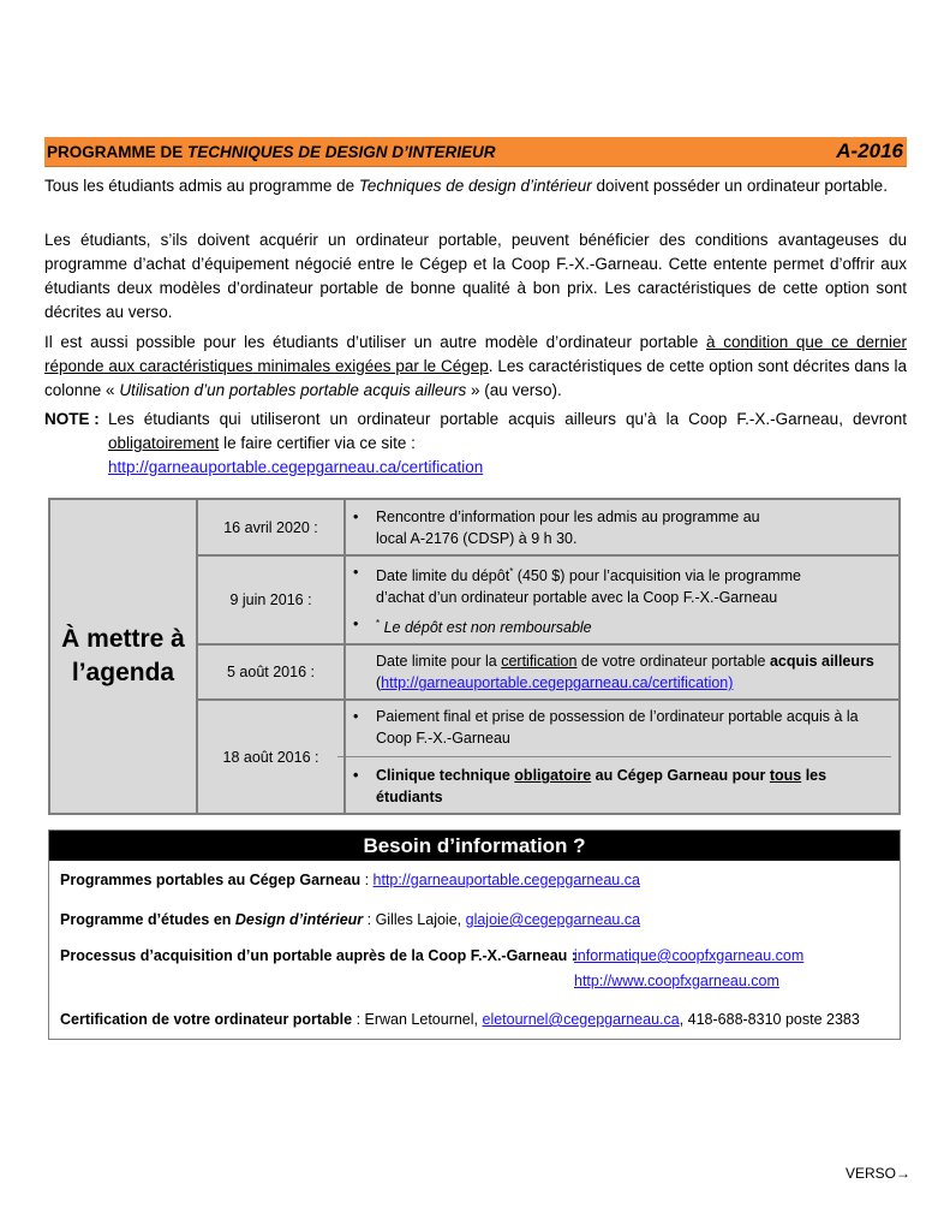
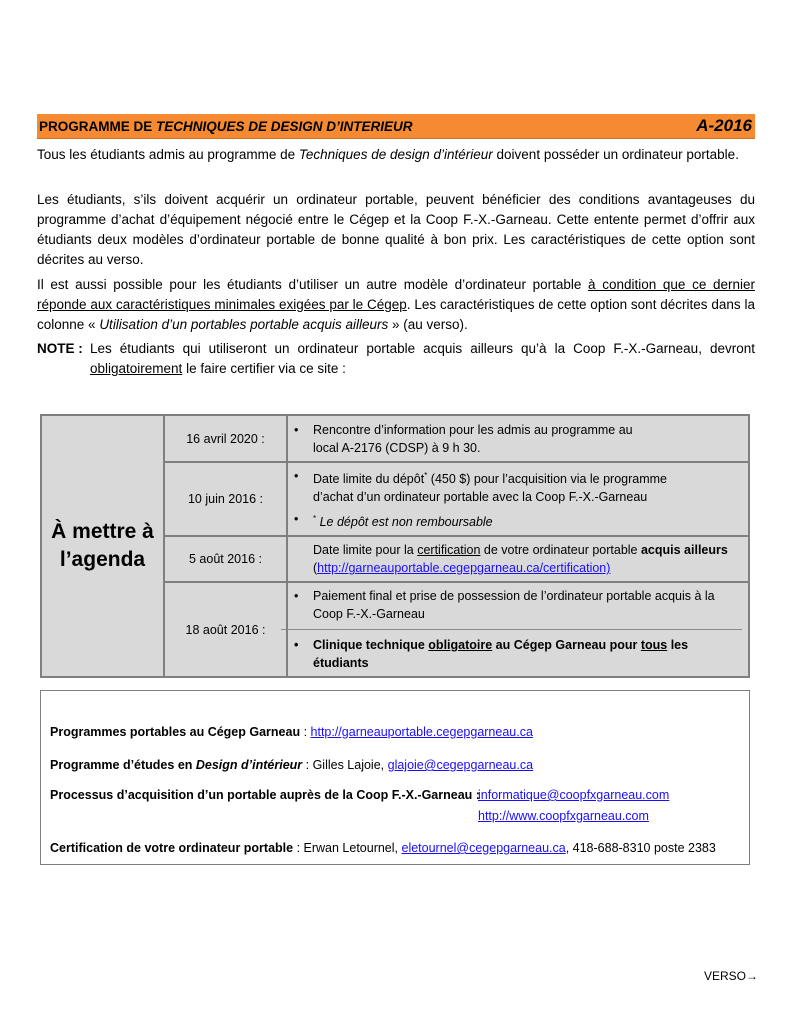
  PROGRAMME DE TECHNIQUES DE DESIGN D’INTERIEUR
  A-2016
  Tous les étudiants admis au programme de Techniques de design d’intérieur doivent posséder un ordinateur portable.
  Les étudiants, s’ils doivent acquérir un ordinateur portable, peuvent bénéficier des conditions avantageuses du programme d’achat d’équipement négocié entre le Cégep et la Coop F.-X.-Garneau. Cette entente permet d’offrir aux étudiants deux modèles d’ordinateur portable de bonne qualité à bon prix. Les caractéristiques de cette option sont décrites au verso.
  Il est aussi possible pour les étudiants d’utiliser un autre modèle d’ordinateur portable à condition que ce dernier réponde aux caractéristiques minimales exigées par le Cégep. Les caractéristiques de cette option sont décrites dans la colonne « Utilisation d’un portables portable acquis ailleurs » (au verso).
  NOTE :
  Les étudiants qui utiliseront un ordinateur portable acquis ailleurs qu’à la Coop F.-X.-Garneau, devront obligatoirement le faire certifier via ce site :
- http://garneauportable.cegepgarneau.ca/certification
  À mettre à l’agenda	16 avril 2020 :	Rencontre d’information pour les admis au programme au local A-2176 (CDSP) à 9 h 30.
- 9 juin 2016 :	Date limite du dépôt* (450 $) pour l’acquisition via le programme d’achat d’un ordinateur portable avec la Coop F.-X.-Garneau * Le dépôt est non remboursable
+ 10 juin 2016 :	Date limite du dépôt* (450 $) pour l’acquisition via le programme d’achat d’un ordinateur portable avec la Coop F.-X.-Garneau * Le dépôt est non remboursable
  5 août 2016 :	Date limite pour la certification de votre ordinateur portable acquis ailleurs (http://garneauportable.cegepgarneau.ca/certification)
  18 août 2016 :	Paiement final et prise de possession de l’ordinateur portable acquis à la Coop F.-X.-Garneau Clinique technique obligatoire au Cégep Garneau pour tous les étudiants
- Besoin d’information ?
  Programmes portables au Cégep Garneau : http://garneauportable.cegepgarneau.ca
  Programme d’études en Design d’intérieur : Gilles Lajoie, glajoie@cegepgarneau.ca
  Processus d’acquisition d’un portable auprès de la Coop F.-X.-Garneau :
  informatique@coopfxgarneau.com
  http://www.coopfxgarneau.com
  Certification de votre ordinateur portable : Erwan Letournel, eletournel@cegepgarneau.ca, 418-688-8310 poste 2383
  VERSO→
